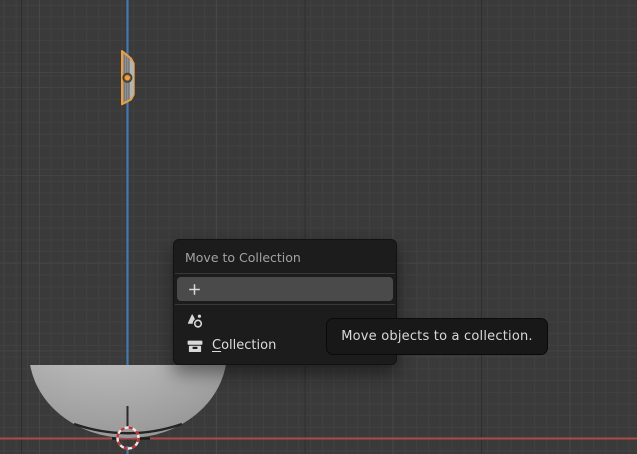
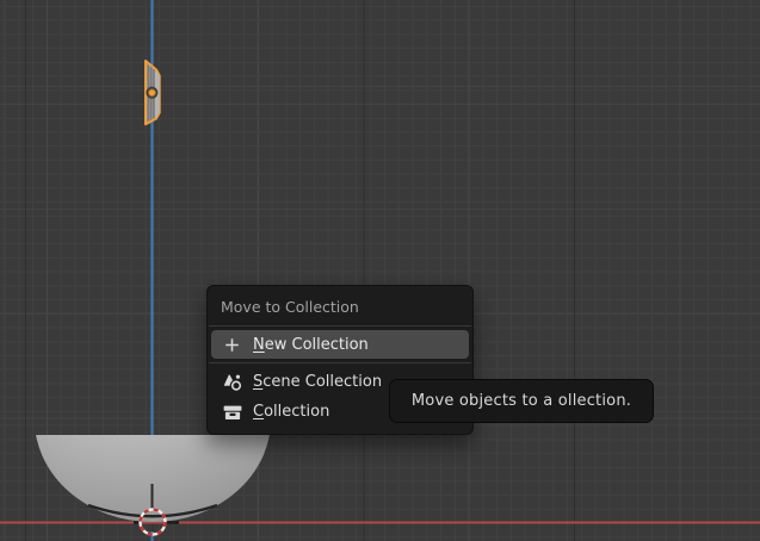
  Move to Collection
+ New Collection
+ Scene Collection
  Collection
- Move objects to a collection.
+ Move objects to a ollection.
